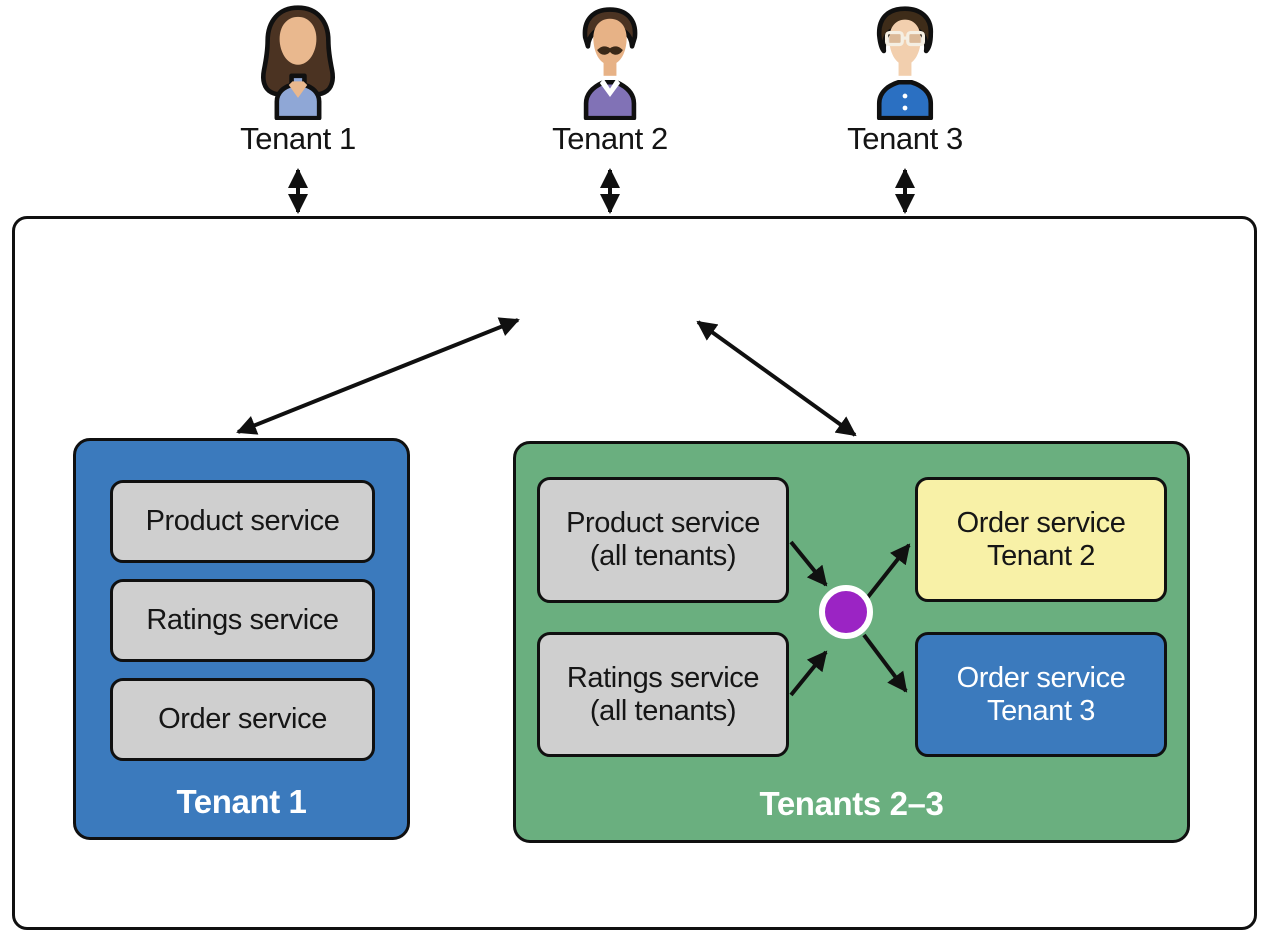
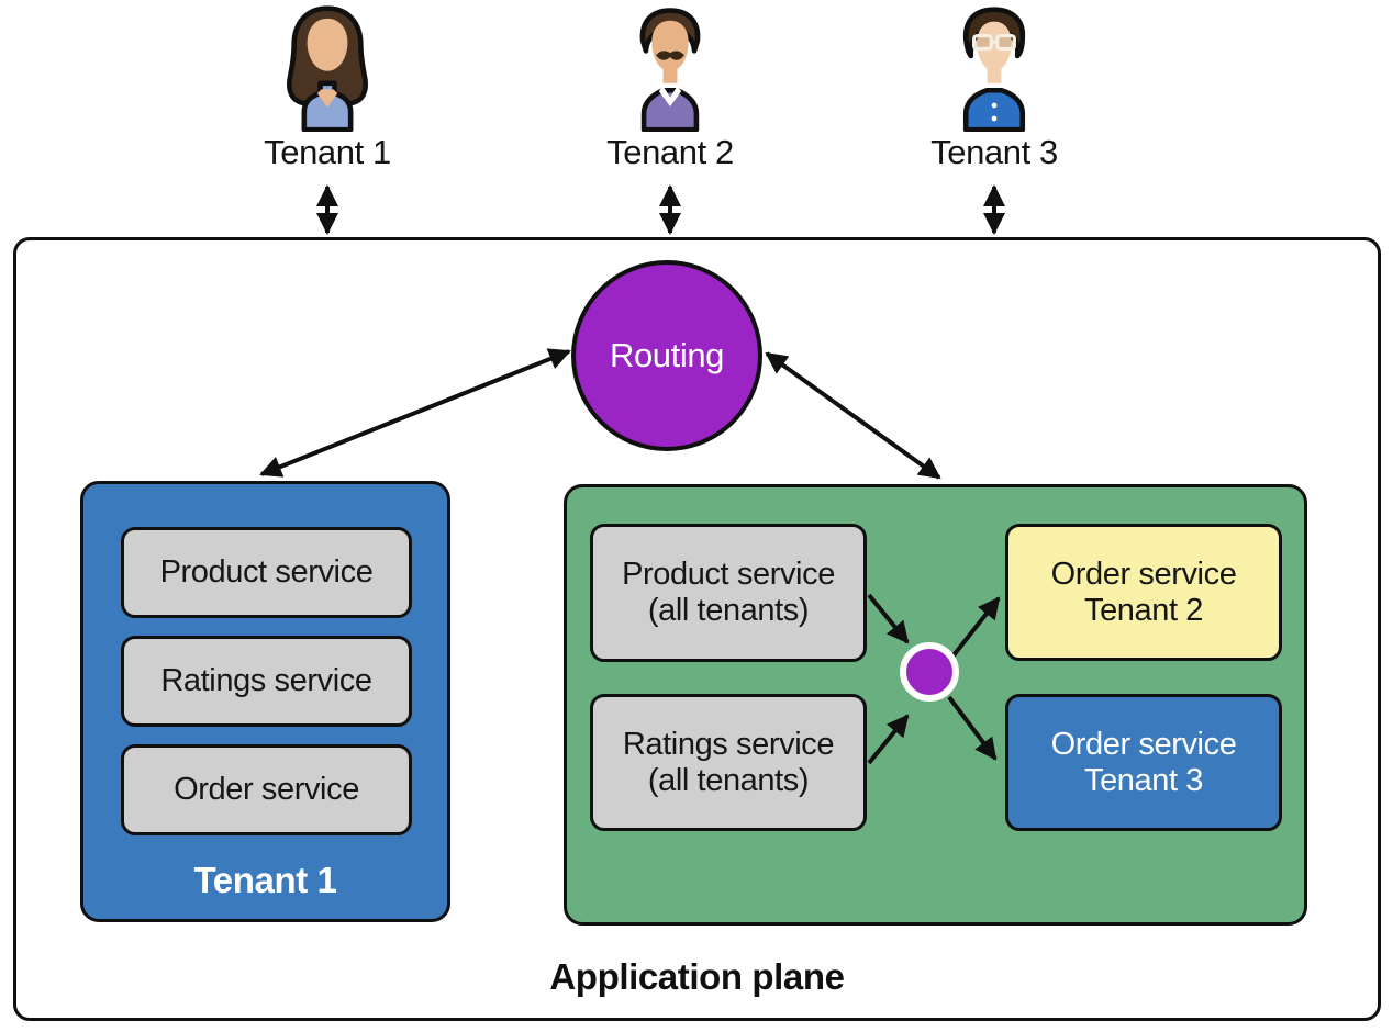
  Tenant 1
  Tenant 2
  Tenant 3
+ Application plane
+ Routing
  Product service
  Ratings service
  Order service
  Tenant 1
  Product service
  (all tenants)
  Ratings service
  (all tenants)
  Order service
  Tenant 2
  Order service
  Tenant 3
- Tenants 2–3
